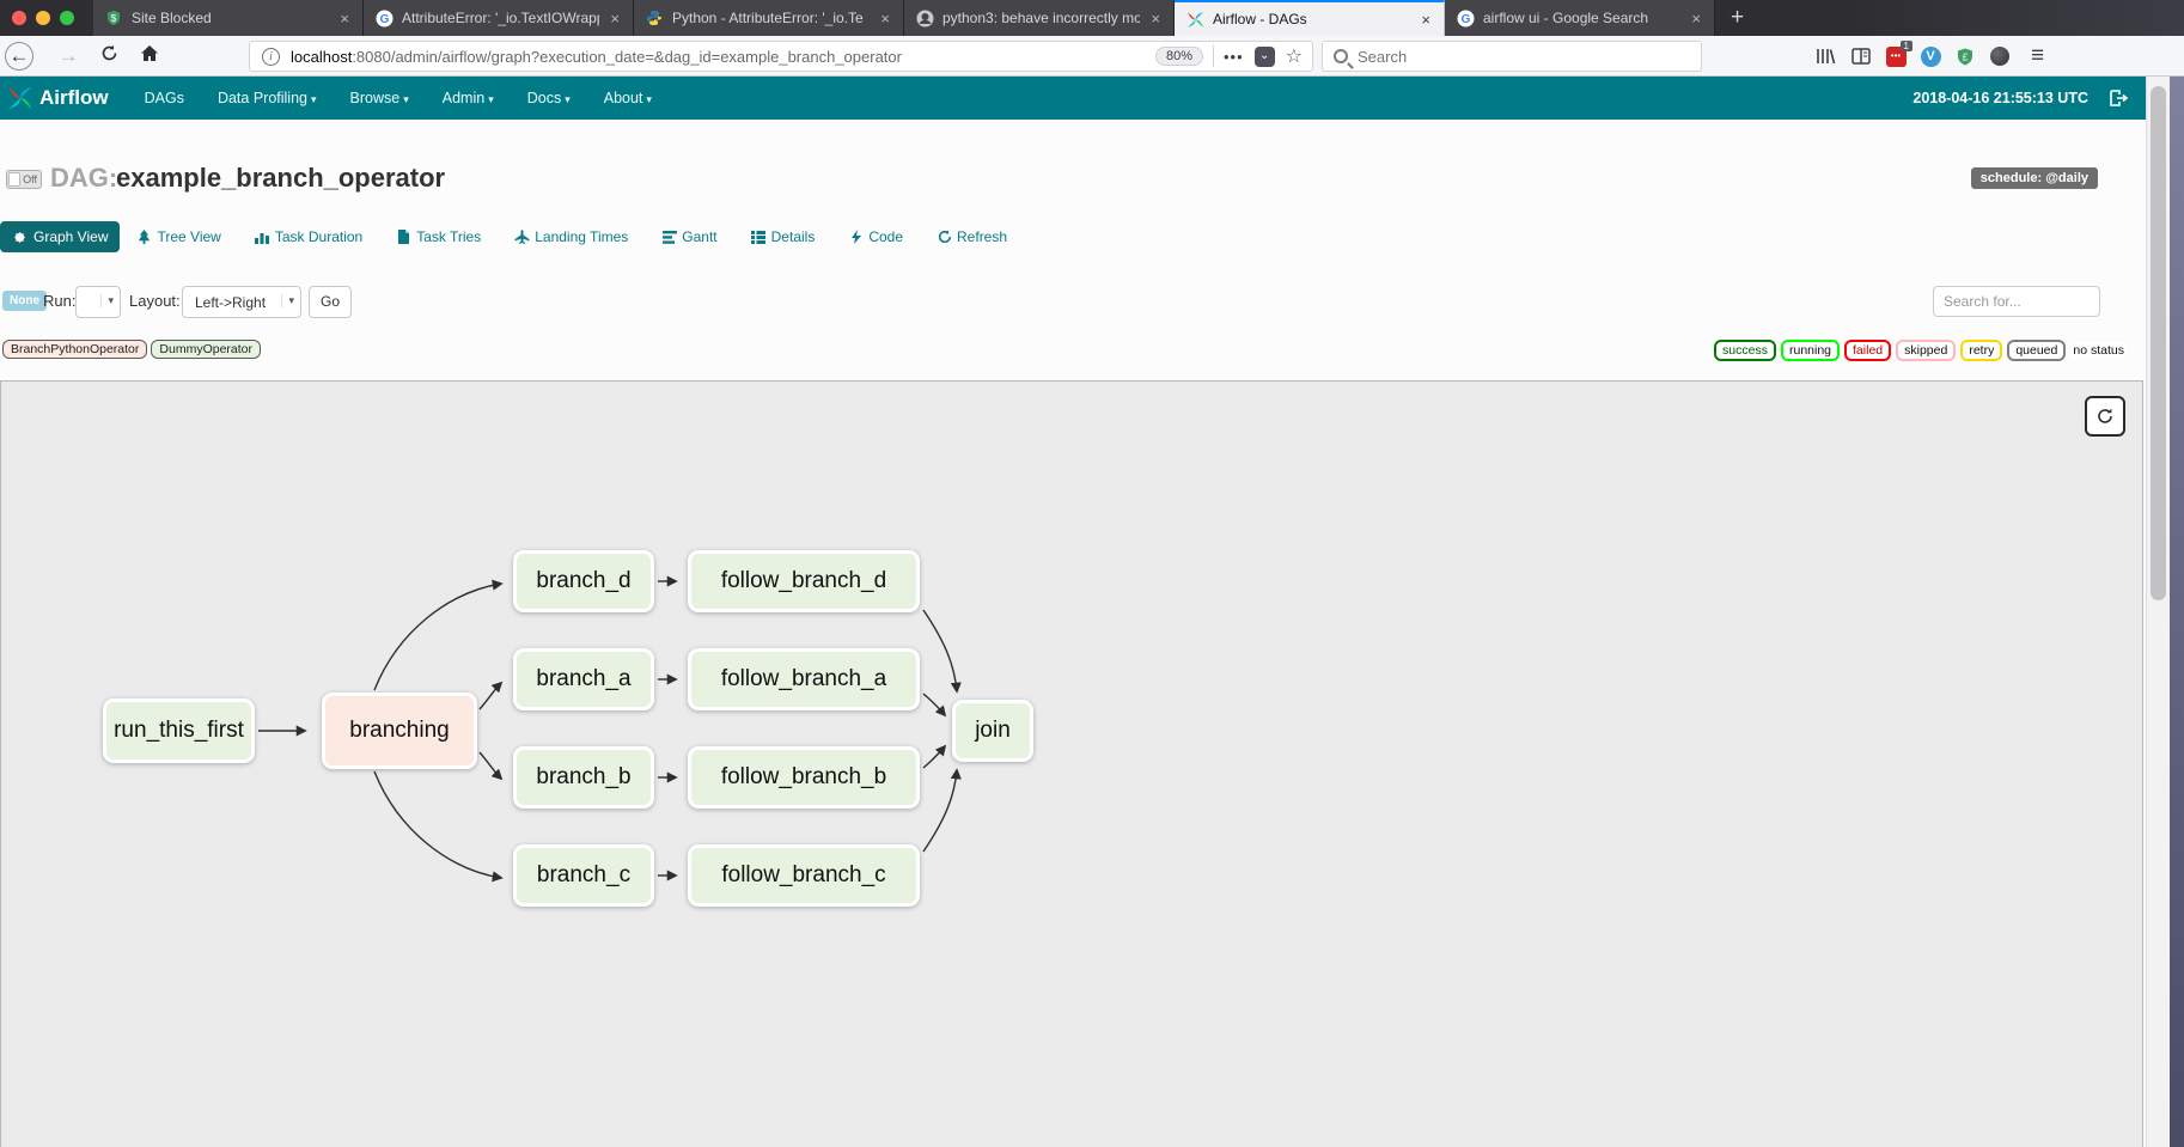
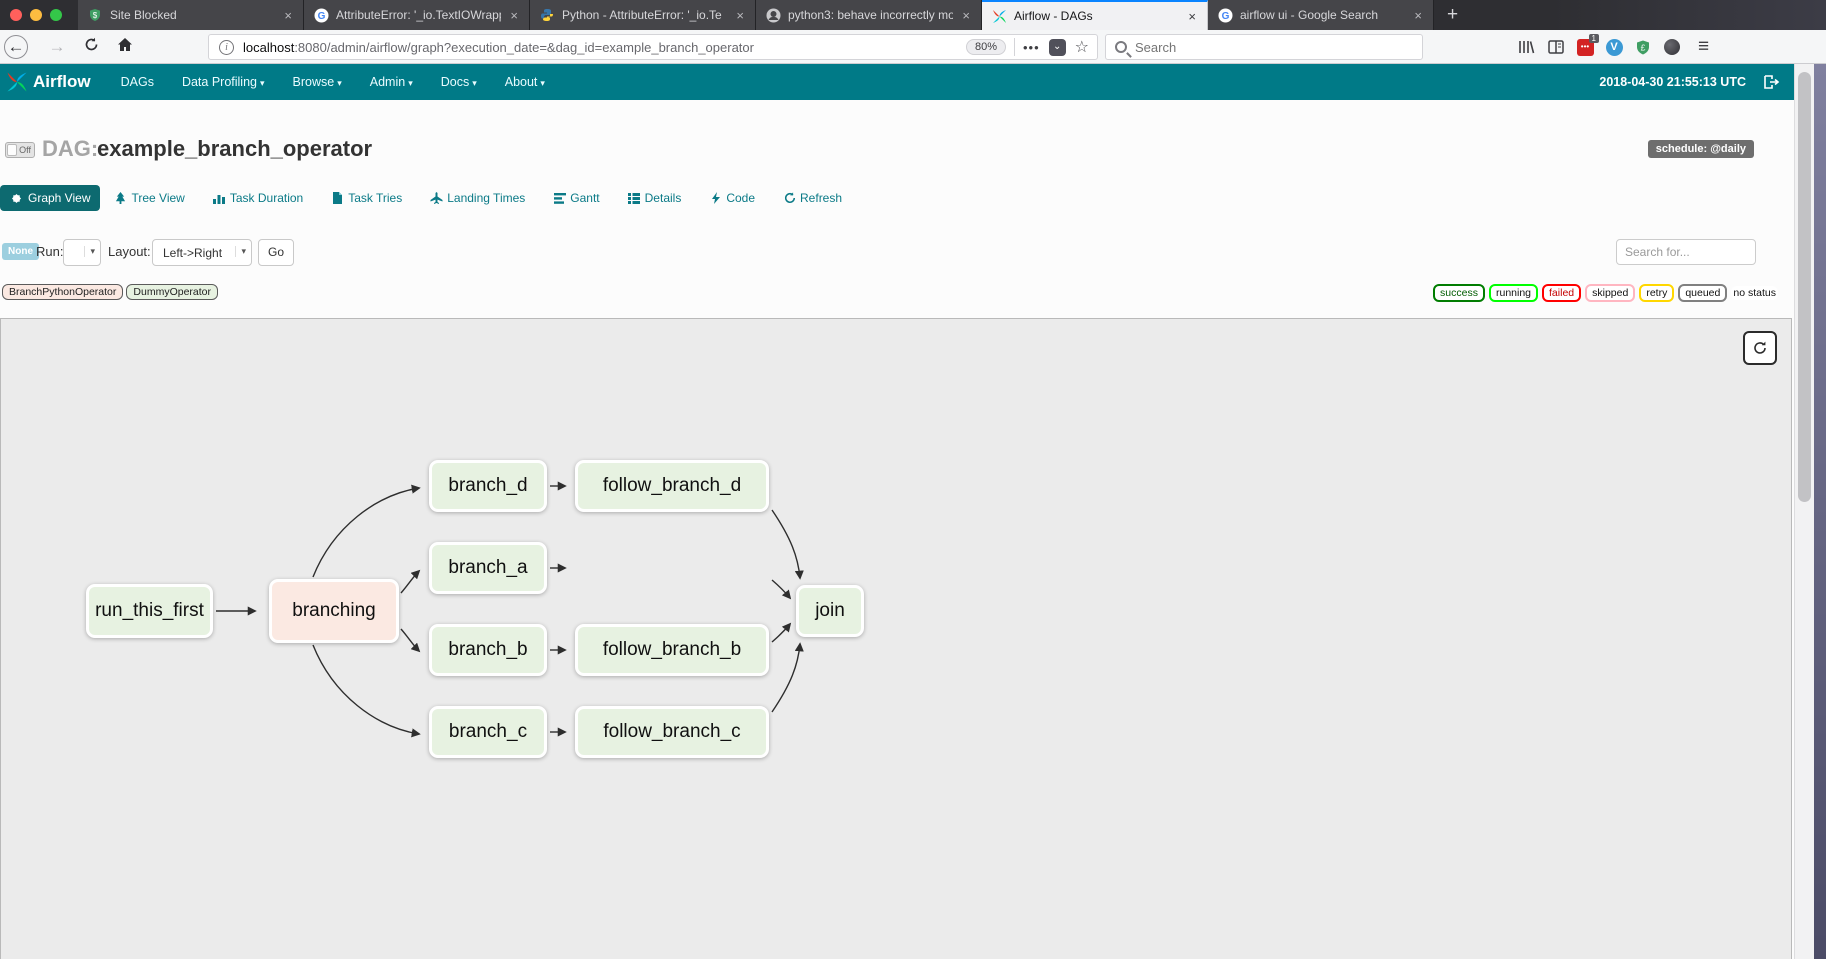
  $
  Site Blocked
  ×
  G
  AttributeError: '_io.TextIOWrap
  ×
  Python - AttributeError: '_io.Te
  ×
  python3: behave incorrectly mo
  ×
  Airflow - DAGs
  ×
  G
  airflow ui - Google Search
  ×
  +
  ←
  →
  i
  localhost
  :8080/admin/airflow/graph?execution_date=&dag_id=example_branch_operator
  80%
  •••
  ⌄
  ☆
  Search
  •••
  1
  V
  £
  ≡
  Airflow
  DAGs
  Data Profiling ▾
  Browse ▾
  Admin ▾
  Docs ▾
  About ▾
- 2018-04-16 21:55:13 UTC
+ 2018-04-30 21:55:13 UTC
  Off
  DAG:
  example_branch_operator
  schedule: @daily
  Graph View
  Tree View
  Task Duration
  Task Tries
  Landing Times
  Gantt
  Details
  Code
  Refresh
  None
  Run:
  ▾
  Layout:
  Left->Right
  ▾
  Go
  Search for...
  BranchPythonOperator
  DummyOperator
  success
  running
  failed
  skipped
  retry
  queued
  no status
  run_this_first
  branching
  branch_d
  branch_a
  branch_b
  branch_c
  follow_branch_d
- follow_branch_a
  follow_branch_b
  follow_branch_c
  join
